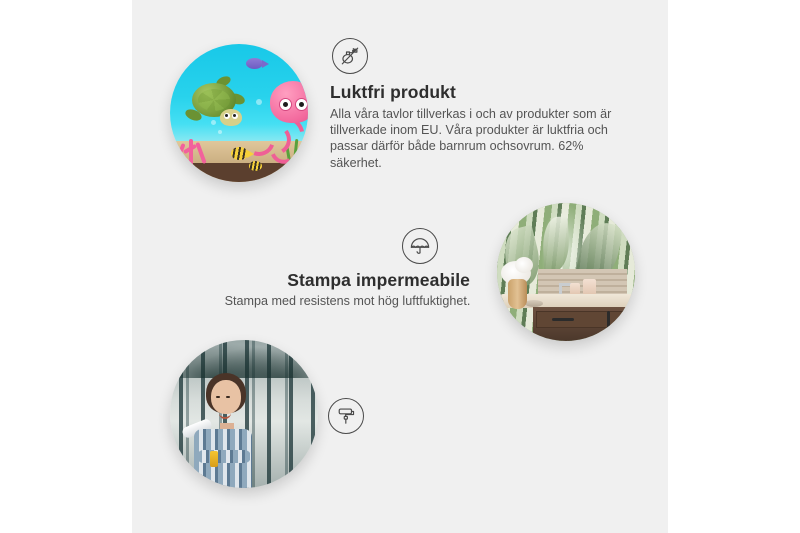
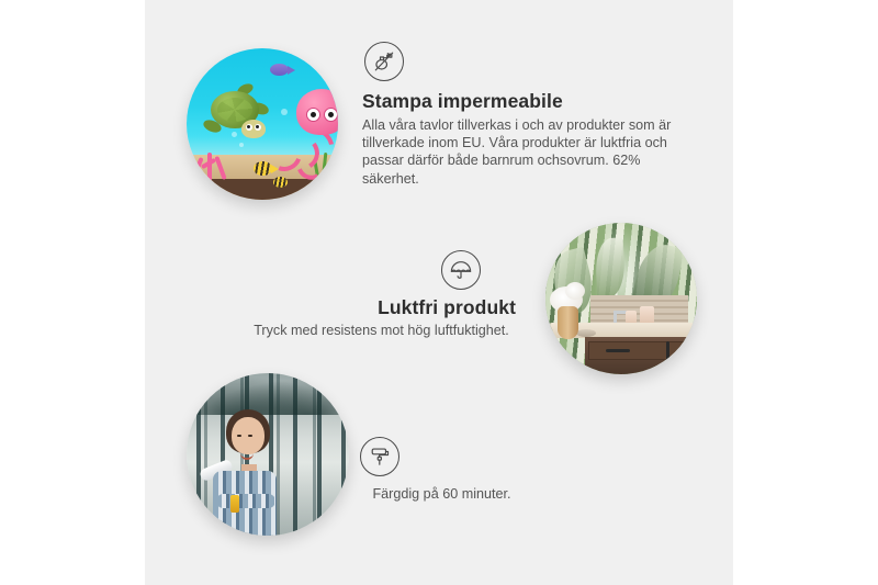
- Luktfri produkt
+ Stampa impermeabile
  Alla våra tavlor tillverkas i och av produkter som är tillverkade inom EU. Våra produkter är luktfria och passar därför både barnrum ochsovrum. 62% säkerhet.
- Stampa impermeabile
+ Luktfri produkt
- Stampa med resistens mot hög luftfuktighet.
+ Tryck med resistens mot hög luftfuktighet.
+ Färgdig på 60 minuter.
